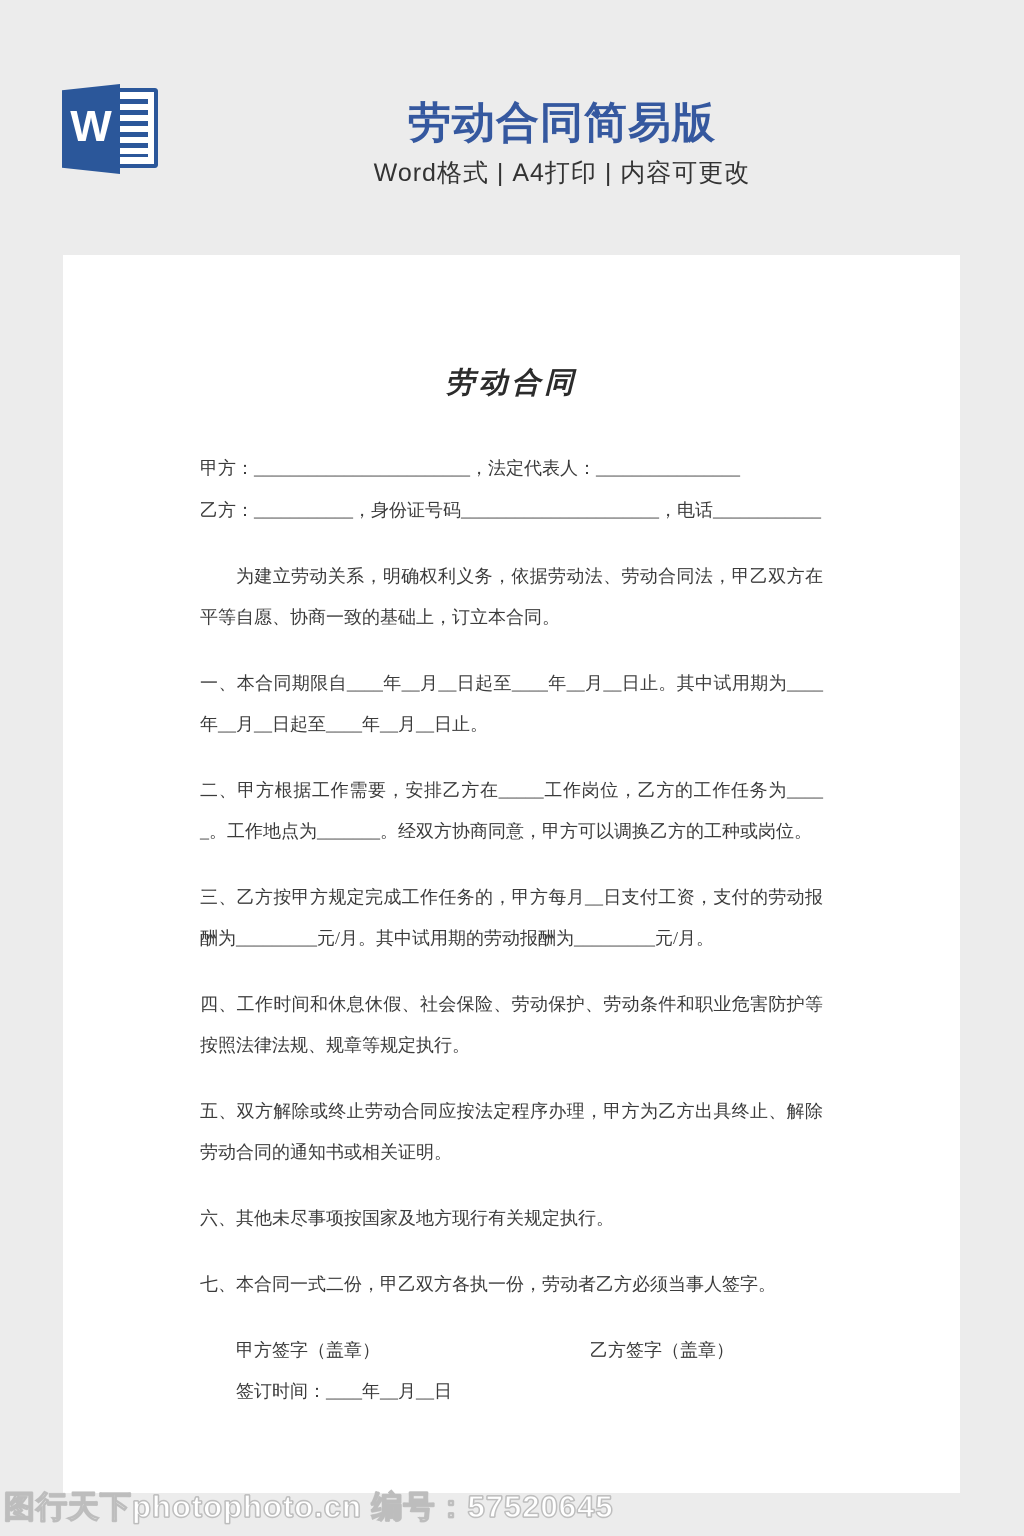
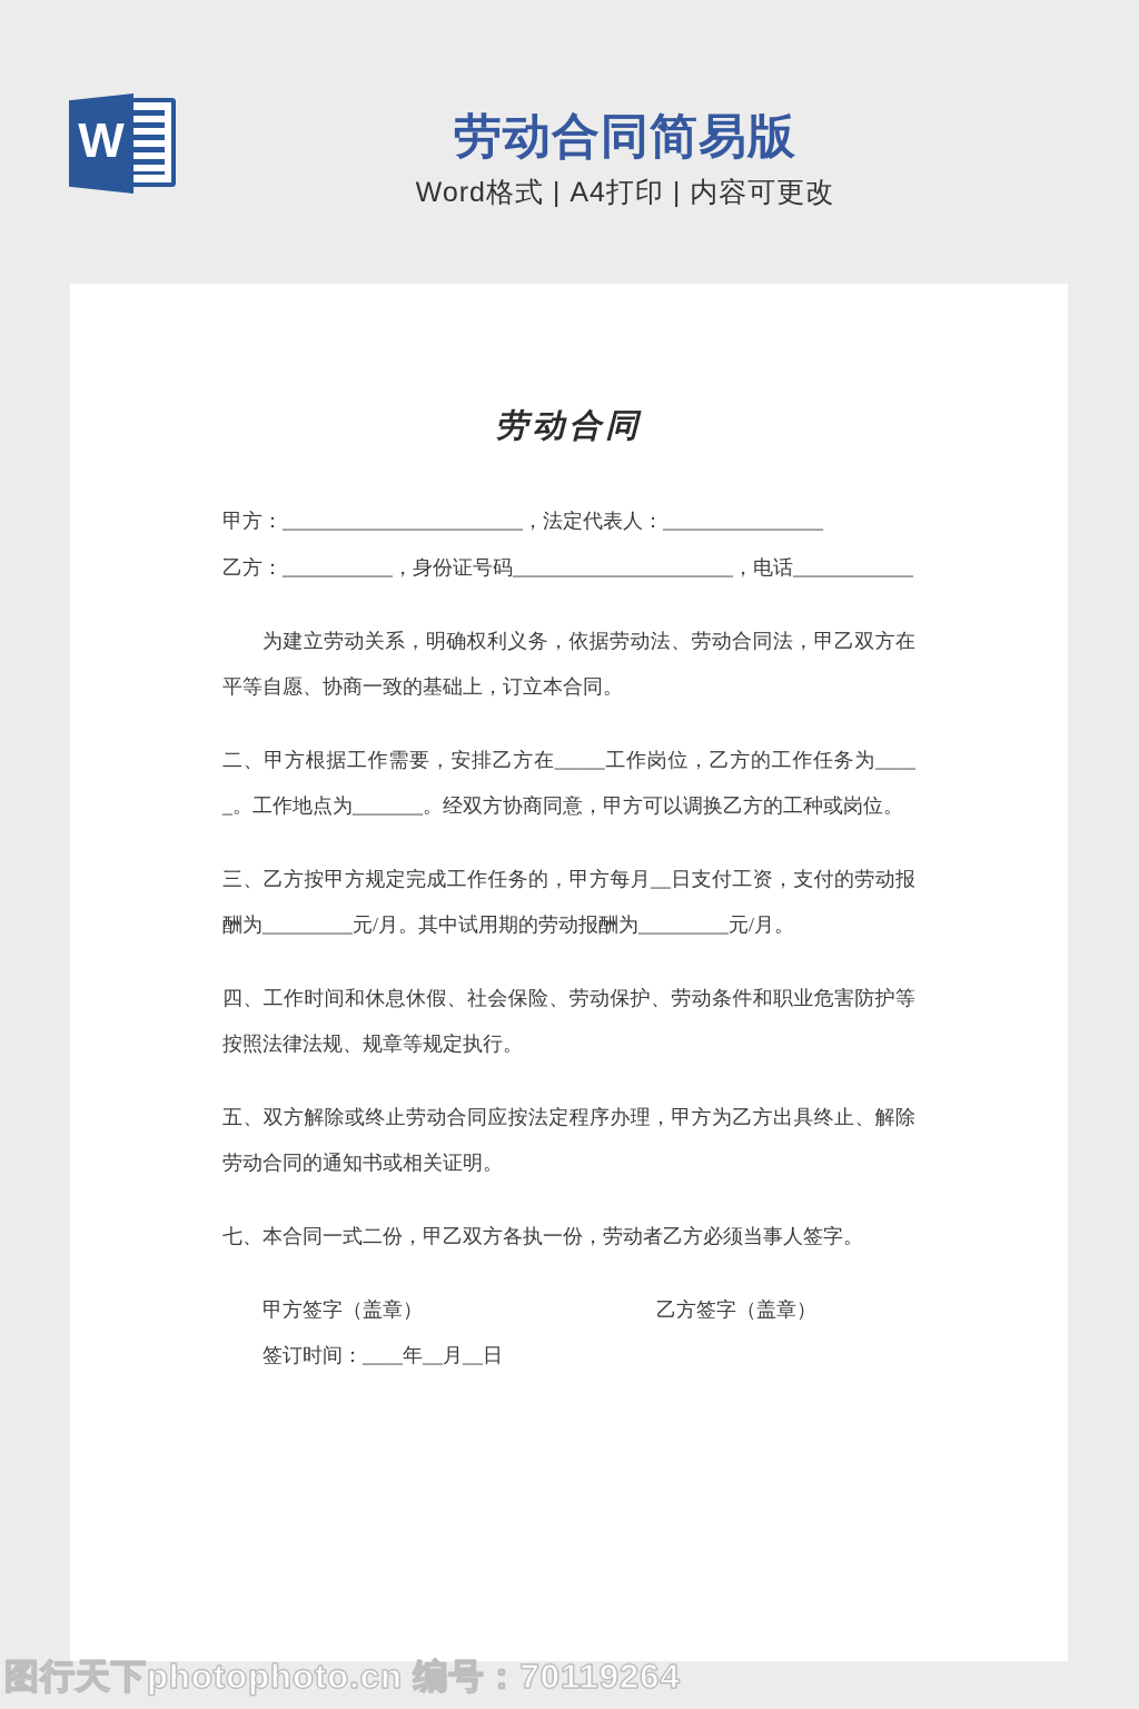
  W
  劳动合同简易版
  Word格式 | A4打印 | 内容可更改
  劳动合同
  甲方：________________________，法定代表人：________________
  乙方：___________，身份证号码______________________，电话____________
  为建立劳动关系，明确权利义务，依据劳动法、劳动合同法，甲乙双方在平等自愿、协商一致的基础上，订立本合同。
- 一、本合同期限自____年__月__日起至____年__月__日止。其中试用期为____年__月__日起至____年__月__日止。
  二、甲方根据工作需要，安排乙方在_____工作岗位，乙方的工作任务为_____。工作地点为_______。经双方协商同意，甲方可以调换乙方的工种或岗位。
  三、乙方按甲方规定完成工作任务的，甲方每月__日支付工资，支付的劳动报酬为_________元/月。其中试用期的劳动报酬为_________元/月。
  四、工作时间和休息休假、社会保险、劳动保护、劳动条件和职业危害防护等按照法律法规、规章等规定执行。
  五、双方解除或终止劳动合同应按法定程序办理，甲方为乙方出具终止、解除劳动合同的通知书或相关证明。
- 六、其他未尽事项按国家及地方现行有关规定执行。
  七、本合同一式二份，甲乙双方各执一份，劳动者乙方必须当事人签字。
  甲方签字（盖章）
  乙方签字（盖章）
  签订时间：____年__月__日
- 图行天下photophoto.cn 编号：57520645
+ 图行天下photophoto.cn 编号：70119264
